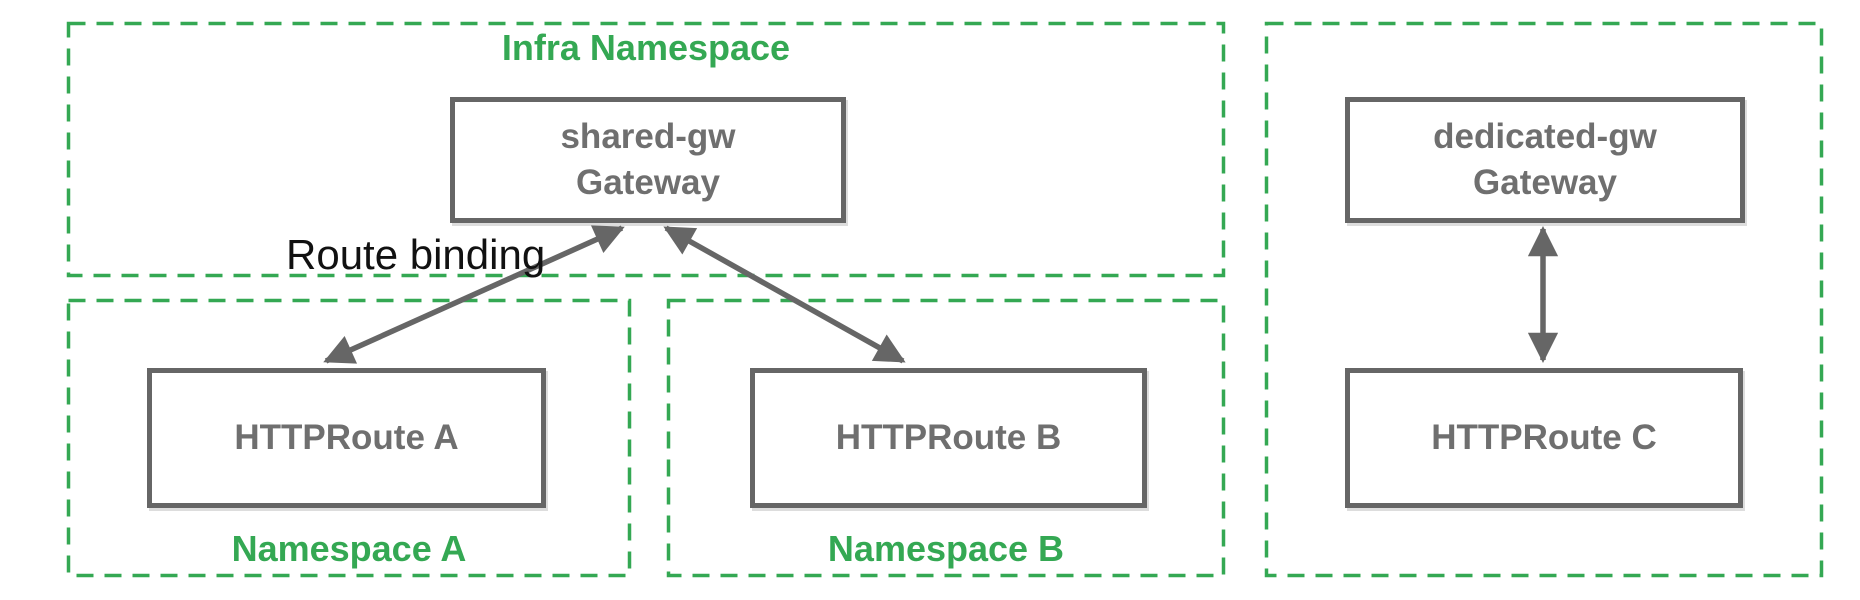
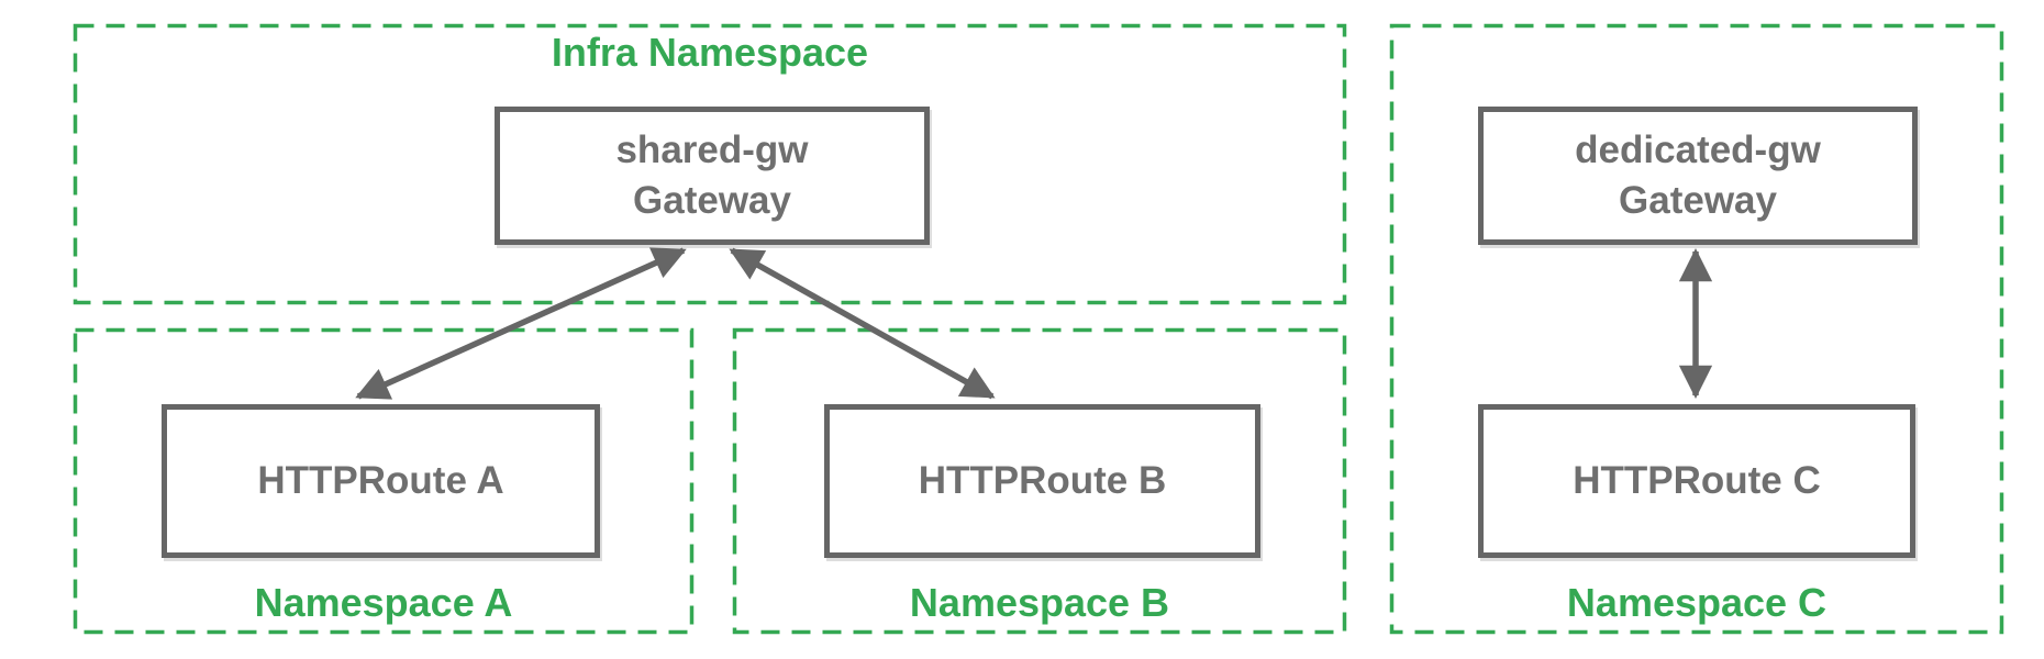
  Infra Namespace
  Namespace A
  Namespace B
+ Namespace C
  shared-gw
  Gateway
  HTTPRoute A
  HTTPRoute B
  dedicated-gw
  Gateway
  HTTPRoute C
- Route binding
